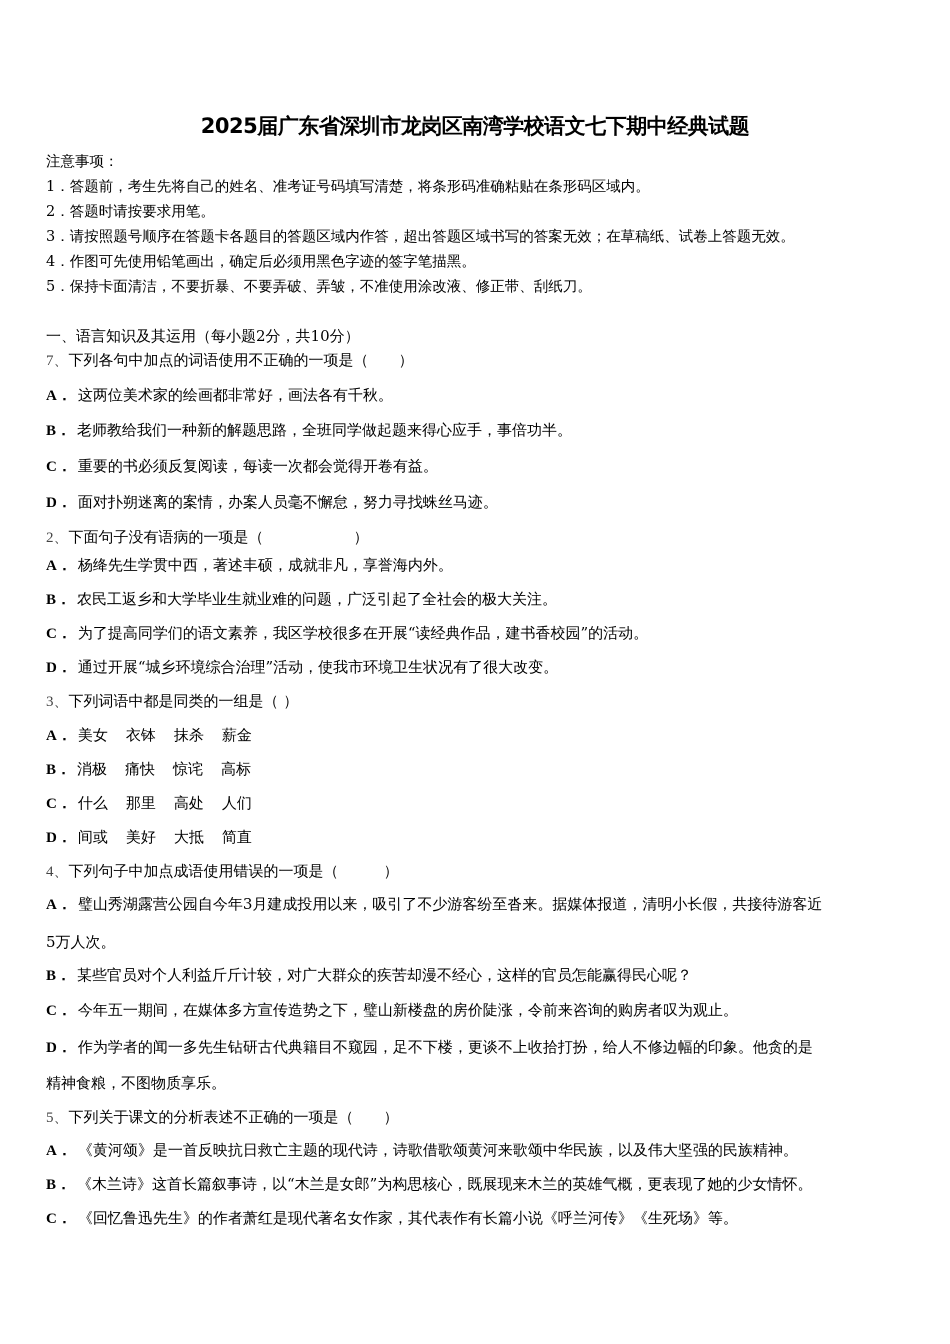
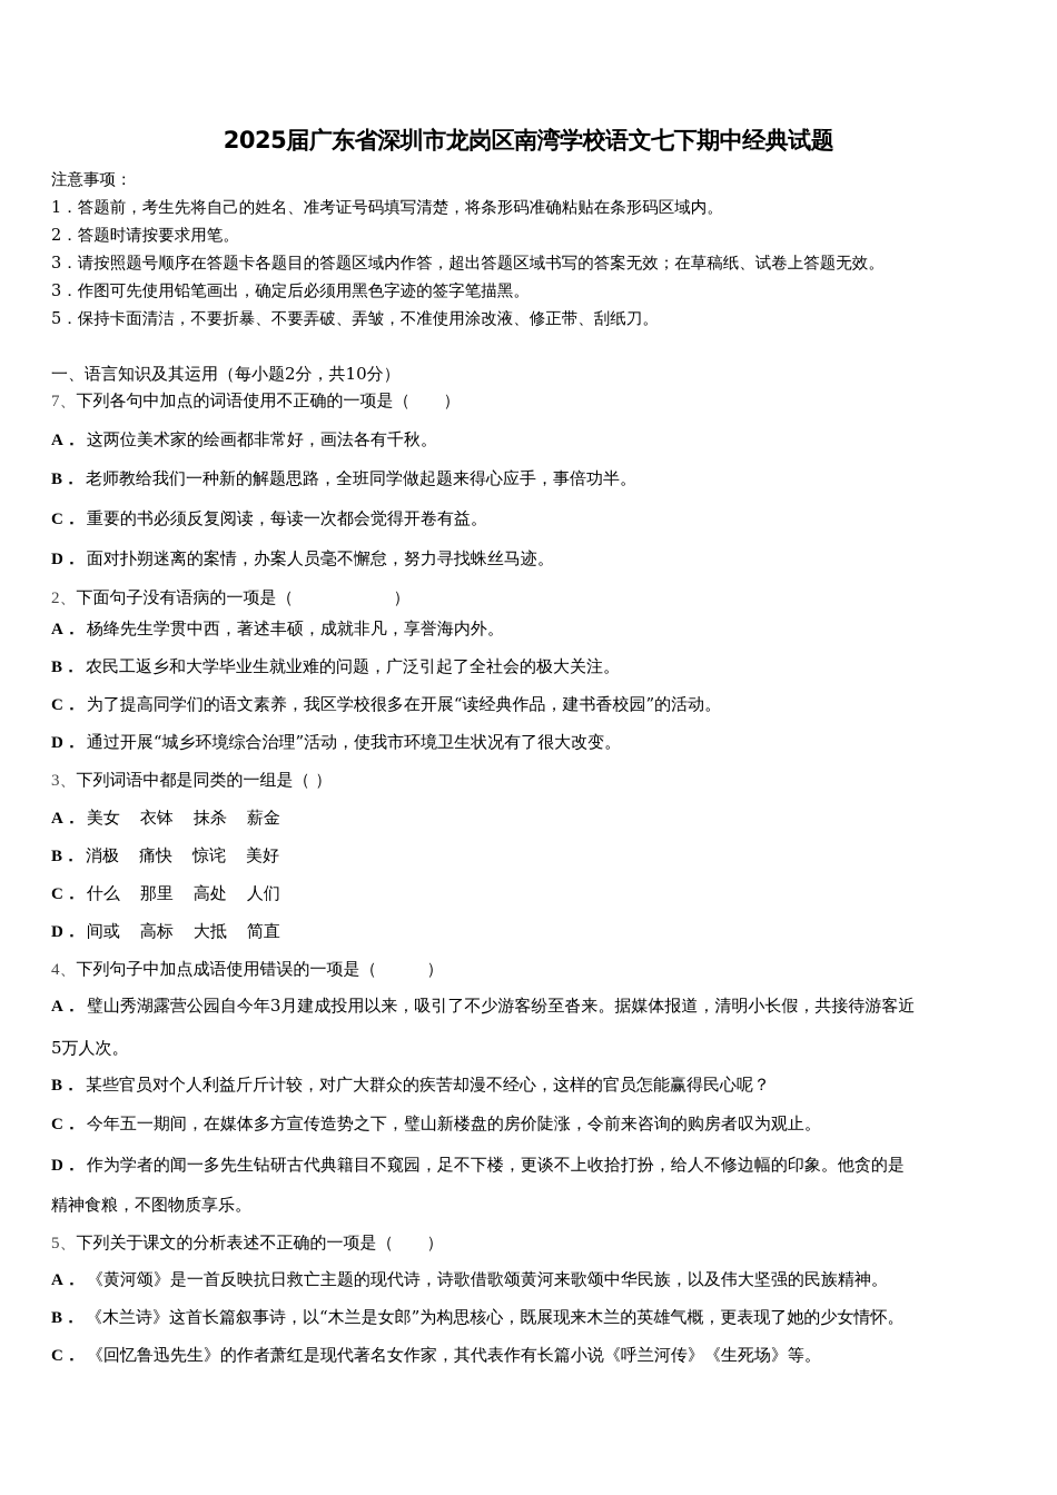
  2025届广东省深圳市龙岗区南湾学校语文七下期中经典试题
  注意事项：
  1．答题前，考生先将自己的姓名、准考证号码填写清楚，将条形码准确粘贴在条形码区域内。
  2．答题时请按要求用笔。
  3．请按照题号顺序在答题卡各题目的答题区域内作答，超出答题区域书写的答案无效；在草稿纸、试卷上答题无效。
- 4．作图可先使用铅笔画出，确定后必须用黑色字迹的签字笔描黑。
+ 3．作图可先使用铅笔画出，确定后必须用黑色字迹的签字笔描黑。
  5．保持卡面清洁，不要折暴、不要弄破、弄皱，不准使用涂改液、修正带、刮纸刀。
  一、语言知识及其运用（每小题2分，共10分）
  7、下列各句中加点的词语使用不正确的一项是（ ）
  A． 这两位美术家的绘画都非常好，画法各有千秋。
  B． 老师教给我们一种新的解题思路，全班同学做起题来得心应手，事倍功半。
  C． 重要的书必须反复阅读，每读一次都会觉得开卷有益。
  D． 面对扑朔迷离的案情，办案人员毫不懈怠，努力寻找蛛丝马迹。
  2、下面句子没有语病的一项是（ ）
  A． 杨绛先生学贯中西，著述丰硕，成就非凡，享誉海内外。
  B． 农民工返乡和大学毕业生就业难的问题，广泛引起了全社会的极大关注。
  C． 为了提高同学们的语文素养，我区学校很多在开展“读经典作品，建书香校园”的活动。
  D． 通过开展“城乡环境综合治理”活动，使我市环境卫生状况有了很大改变。
  3、下列词语中都是同类的一组是（ ）
  A． 美女 衣钵 抹杀 薪金
- B． 消极 痛快 惊诧 高标
+ B． 消极 痛快 惊诧 美好
  C． 什么 那里 高处 人们
- D． 间或 美好 大抵 简直
+ D． 间或 高标 大抵 简直
  4、下列句子中加点成语使用错误的一项是（ ）
  A． 璧山秀湖露营公园自今年3月建成投用以来，吸引了不少游客纷至沓来。据媒体报道，清明小长假，共接待游客近
  5万人次。
  B． 某些官员对个人利益斤斤计较，对广大群众的疾苦却漫不经心，这样的官员怎能赢得民心呢？
  C． 今年五一期间，在媒体多方宣传造势之下，璧山新楼盘的房价陡涨，令前来咨询的购房者叹为观止。
  D． 作为学者的闻一多先生钻研古代典籍目不窥园，足不下楼，更谈不上收拾打扮，给人不修边幅的印象。他贪的是
  精神食粮，不图物质享乐。
  5、下列关于课文的分析表述不正确的一项是（ ）
  A． 《黄河颂》是一首反映抗日救亡主题的现代诗，诗歌借歌颂黄河来歌颂中华民族，以及伟大坚强的民族精神。
  B． 《木兰诗》这首长篇叙事诗，以“木兰是女郎”为构思核心，既展现来木兰的英雄气概，更表现了她的少女情怀。
  C． 《回忆鲁迅先生》的作者萧红是现代著名女作家，其代表作有长篇小说《呼兰河传》《生死场》等。
